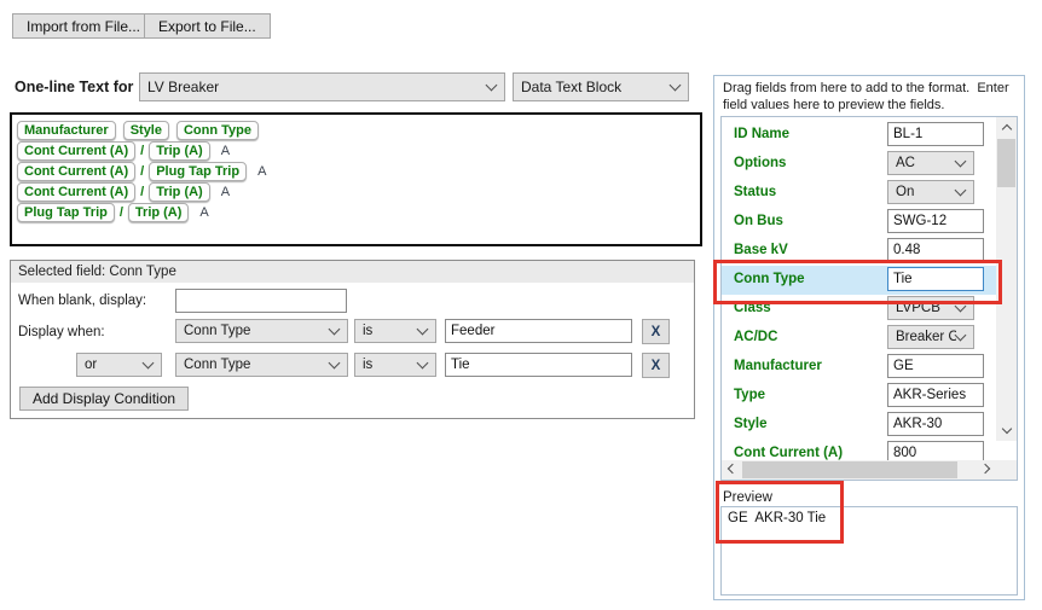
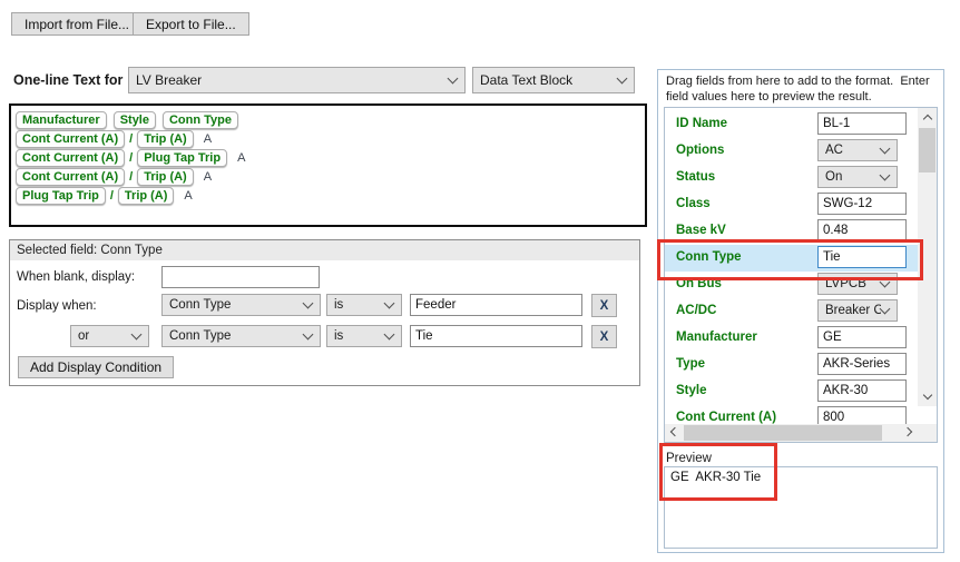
  Import from File...
  Export to File...
  One-line Text for
  LV Breaker
  Data Text Block
  Manufacturer
  Style
  Conn Type
  Cont Current (A)
  /
  Trip (A)
  A
  Cont Current (A)
  /
  Plug Tap Trip
  A
  Cont Current (A)
  /
  Trip (A)
  A
  Plug Tap Trip
  /
  Trip (A)
  A
  Selected field: Conn Type
  When blank, display:
  Display when:
  Conn Type
  is
  Feeder
  X
  or
  Conn Type
  is
  Tie
  X
  Add Display Condition
- Drag fields from here to add to the format. Enter field values here to preview the fields.
+ Drag fields from here to add to the format. Enter field values here to preview the result.
  ID Name
  BL-1
  Options
  AC
  Status
  On
- On Bus
+ Class
  SWG-12
  Base kV
  0.48
  Conn Type
  Tie
- Class
+ On Bus
  LVPCB
  AC/DC
  Breaker O
  Manufacturer
  GE
  Type
  AKR-Series
  Style
  AKR-30
  Cont Current (A)
  800
  Preview
  GE AKR-30 Tie
